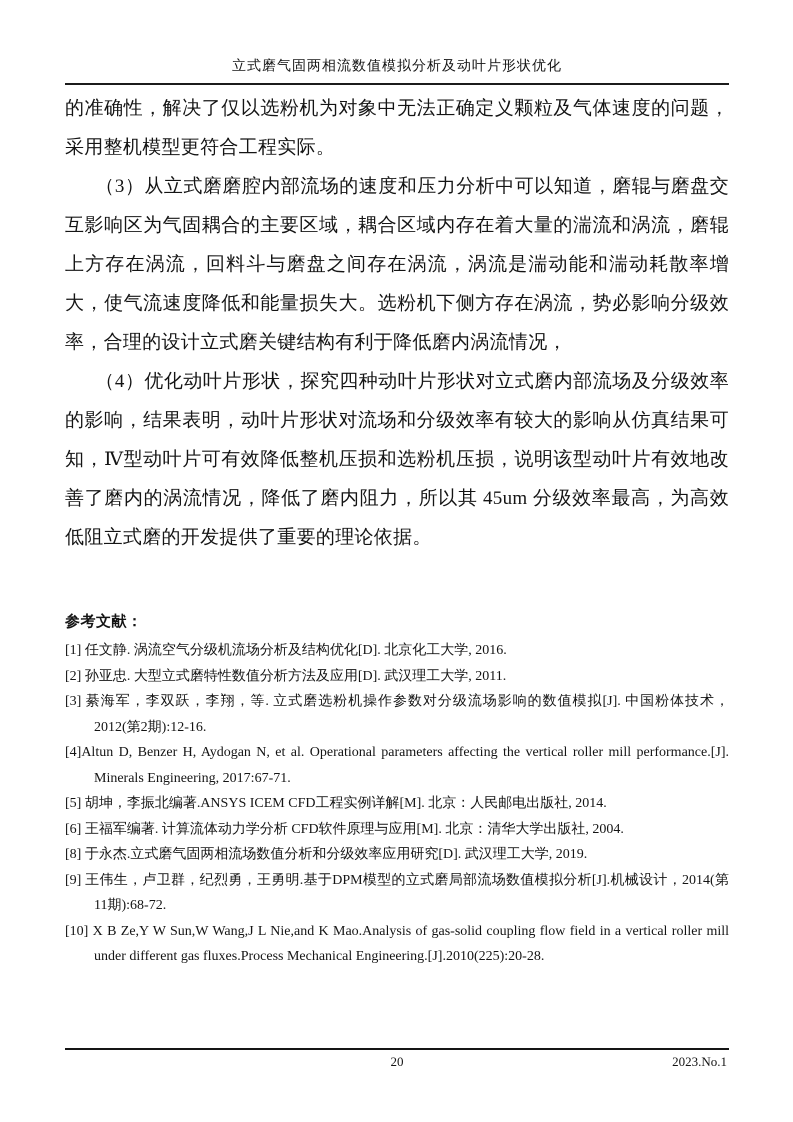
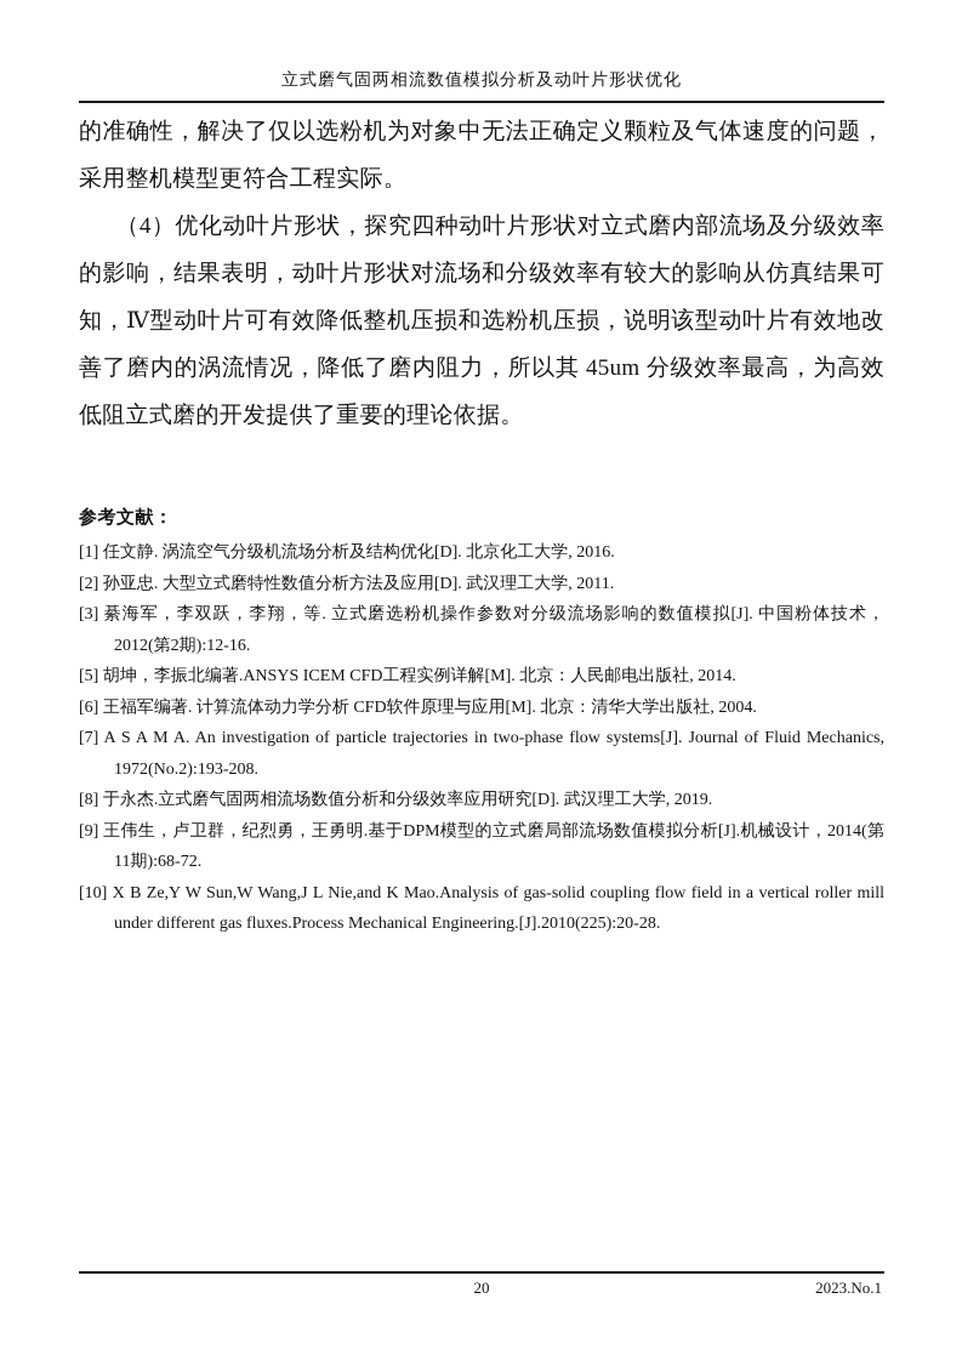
  立式磨气固两相流数值模拟分析及动叶片形状优化
  的准确性，解决了仅以选粉机为对象中无法正确定义颗粒及气体速度的问题，采用整机模型更符合工程实际。
- （3）从立式磨磨腔内部流场的速度和压力分析中可以知道，磨辊与磨盘交互影响区为气固耦合的主要区域，耦合区域内存在着大量的湍流和涡流，磨辊上方存在涡流，回料斗与磨盘之间存在涡流，涡流是湍动能和湍动耗散率增大，使气流速度降低和能量损失大。选粉机下侧方存在涡流，势必影响分级效率，合理的设计立式磨关键结构有利于降低磨内涡流情况，
  （4）优化动叶片形状，探究四种动叶片形状对立式磨内部流场及分级效率的影响，结果表明，动叶片形状对流场和分级效率有较大的影响从仿真结果可知，Ⅳ型动叶片可有效降低整机压损和选粉机压损，说明该型动叶片有效地改善了磨内的涡流情况，降低了磨内阻力，所以其 45um 分级效率最高，为高效低阻立式磨的开发提供了重要的理论依据。
  参考文献：
  [1] 任文静. 涡流空气分级机流场分析及结构优化[D]. 北京化工大学, 2016.
  [2] 孙亚忠. 大型立式磨特性数值分析方法及应用[D]. 武汉理工大学, 2011.
  [3] 綦海军，李双跃，李翔，等. 立式磨选粉机操作参数对分级流场影响的数值模拟[J]. 中国粉体技术，2012(第2期):12-16.
- [4]Altun D, Benzer H, Aydogan N, et al. Operational parameters affecting the vertical roller mill performance.[J]. Minerals Engineering, 2017:67-71.
  [5] 胡坤，李振北编著.ANSYS ICEM CFD工程实例详解[M]. 北京：人民邮电出版社, 2014.
  [6] 王福军编著. 计算流体动力学分析 CFD软件原理与应用[M]. 北京：清华大学出版社, 2004.
+ [7] A S A M A. An investigation of particle trajectories in two-phase flow systems[J]. Journal of Fluid Mechanics, 1972(No.2):193-208.
  [8] 于永杰.立式磨气固两相流场数值分析和分级效率应用研究[D]. 武汉理工大学, 2019.
  [9] 王伟生，卢卫群，纪烈勇，王勇明.基于DPM模型的立式磨局部流场数值模拟分析[J].机械设计，2014(第11期):68-72.
  [10] X B Ze,Y W Sun,W Wang,J L Nie,and K Mao.Analysis of gas-solid coupling flow field in a vertical roller mill under different gas fluxes.Process Mechanical Engineering.[J].2010(225):20-28.
  20
  2023.No.1
